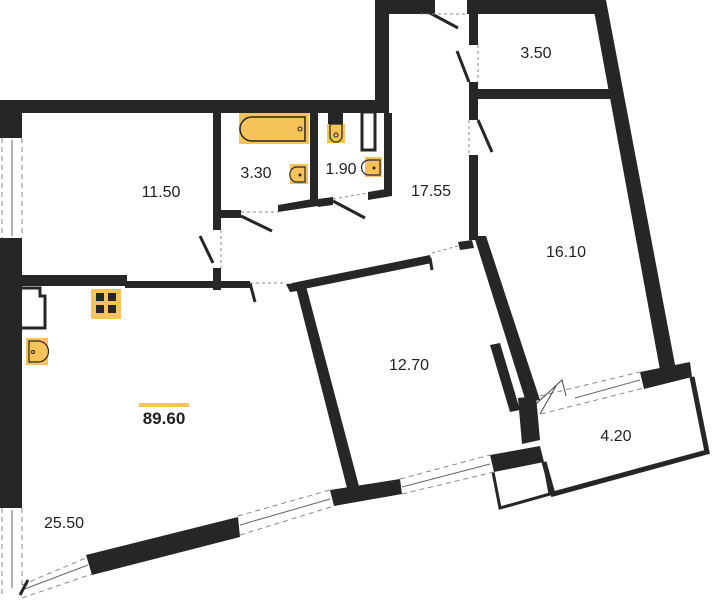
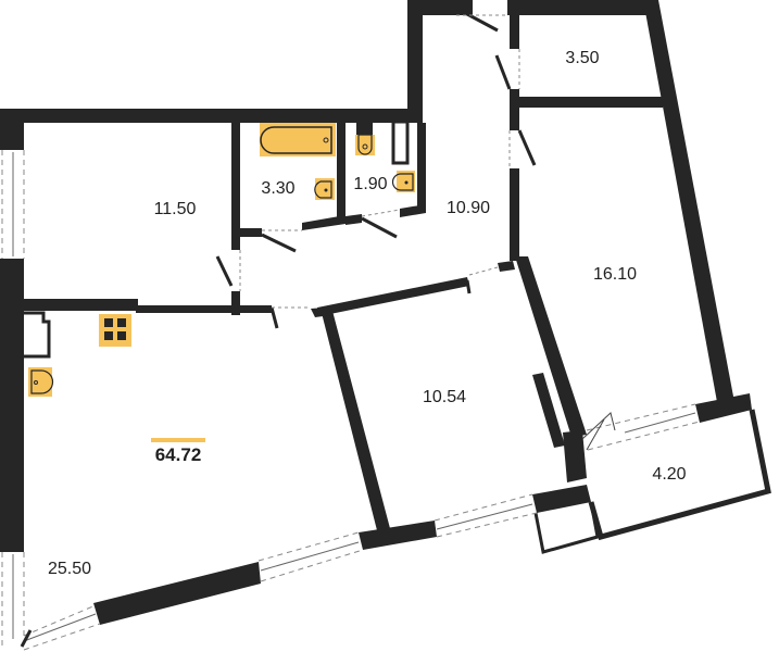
- 89.60
+ 64.72
  11.50
  3.30
  1.90
- 17.55
+ 10.90
  3.50
  16.10
- 12.70
+ 10.54
  4.20
  25.50
